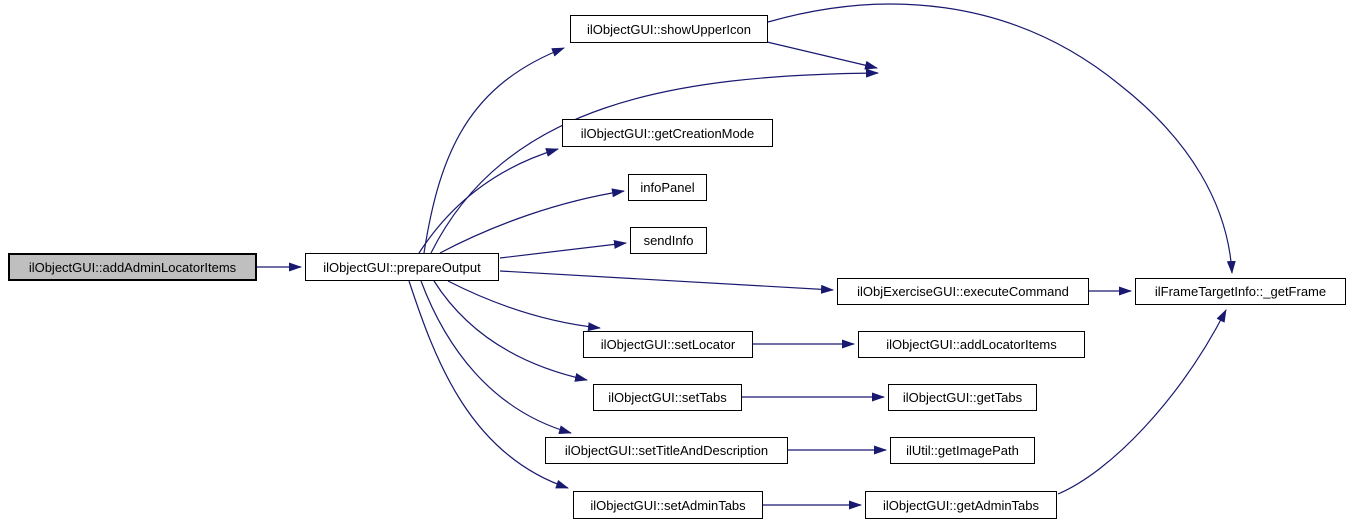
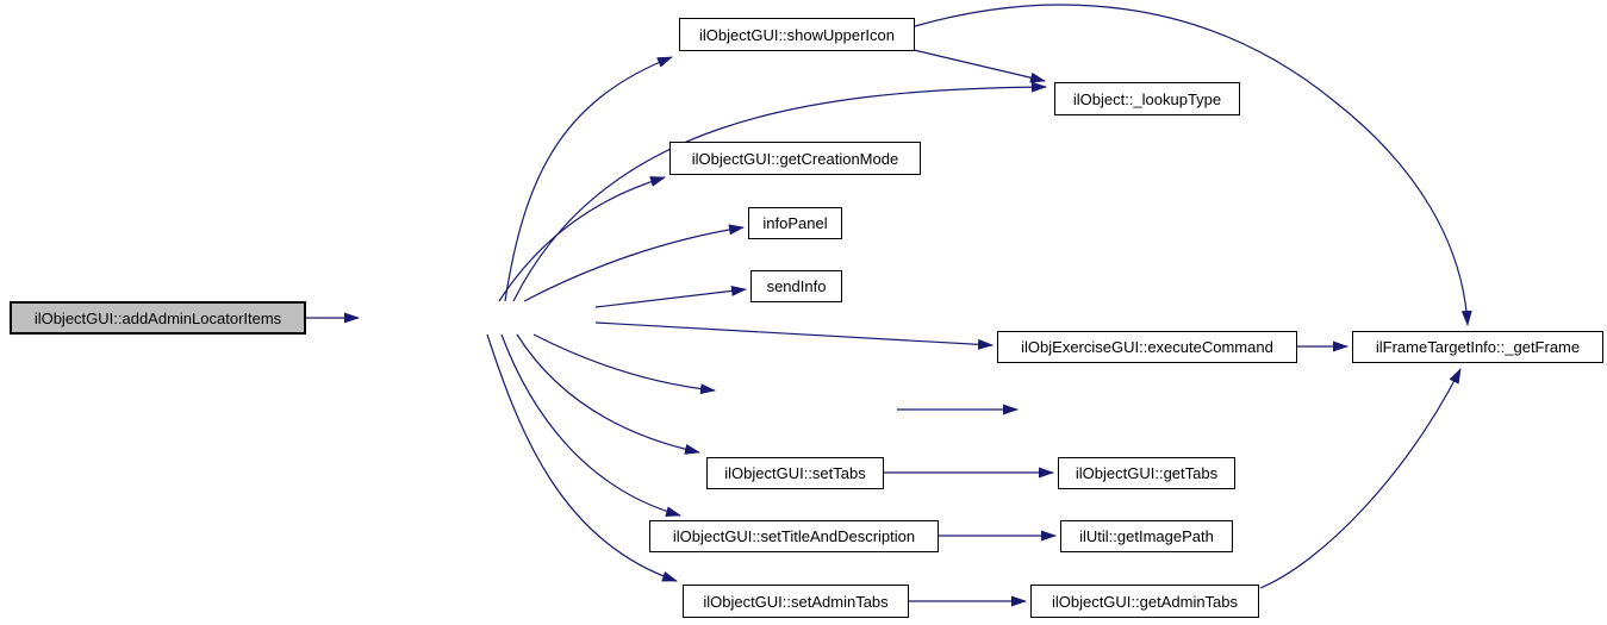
  ilObjectGUI::addAdminLocatorItems
- ilObjectGUI::prepareOutput
  ilObjectGUI::showUpperIcon
+ ilObject::_lookupType
  ilObjectGUI::getCreationMode
  infoPanel
  sendInfo
  ilObjExerciseGUI::executeCommand
  ilFrameTargetInfo::_getFrame
- ilObjectGUI::setLocator
- ilObjectGUI::addLocatorItems
  ilObjectGUI::setTabs
  ilObjectGUI::getTabs
  ilObjectGUI::setTitleAndDescription
  ilUtil::getImagePath
  ilObjectGUI::setAdminTabs
  ilObjectGUI::getAdminTabs
